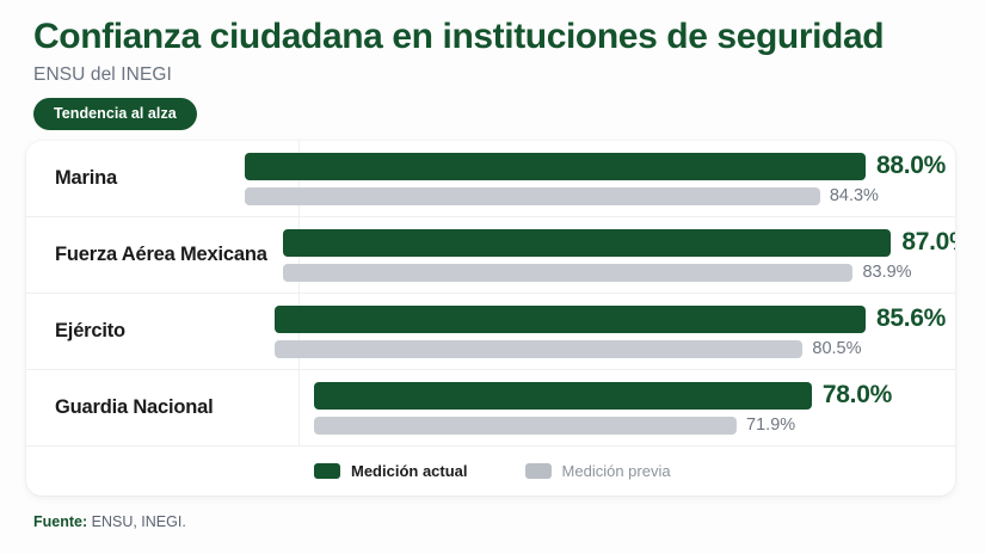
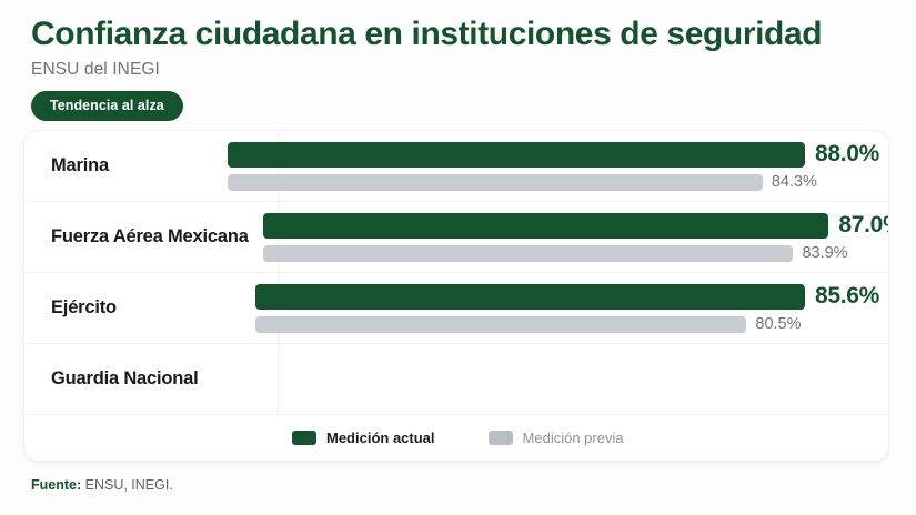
  Confianza ciudadana en instituciones de seguridad
  ENSU del INEGI
  Tendencia al alza
  Marina
  88.0%
  84.3%
  Fuerza Aérea Mexicana
  87.0
  83.9%
  Ejército
  85.6%
  80.5%
  Guardia Nacional
- 78.0%
- 71.9%
  Medición actual
  Medición previa
  Fuente: ENSU, INEGI.
